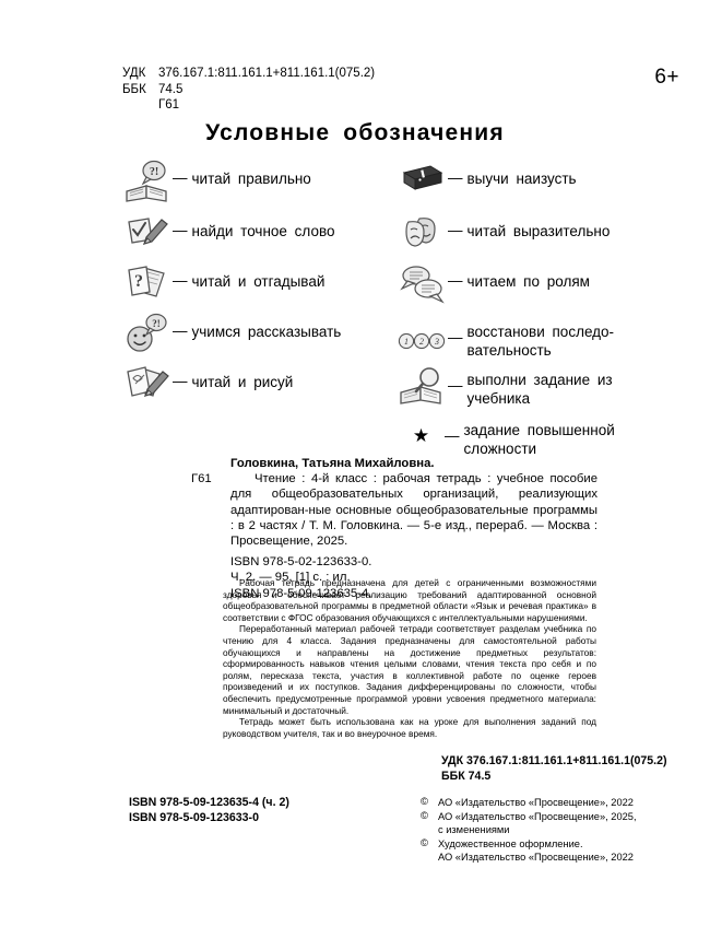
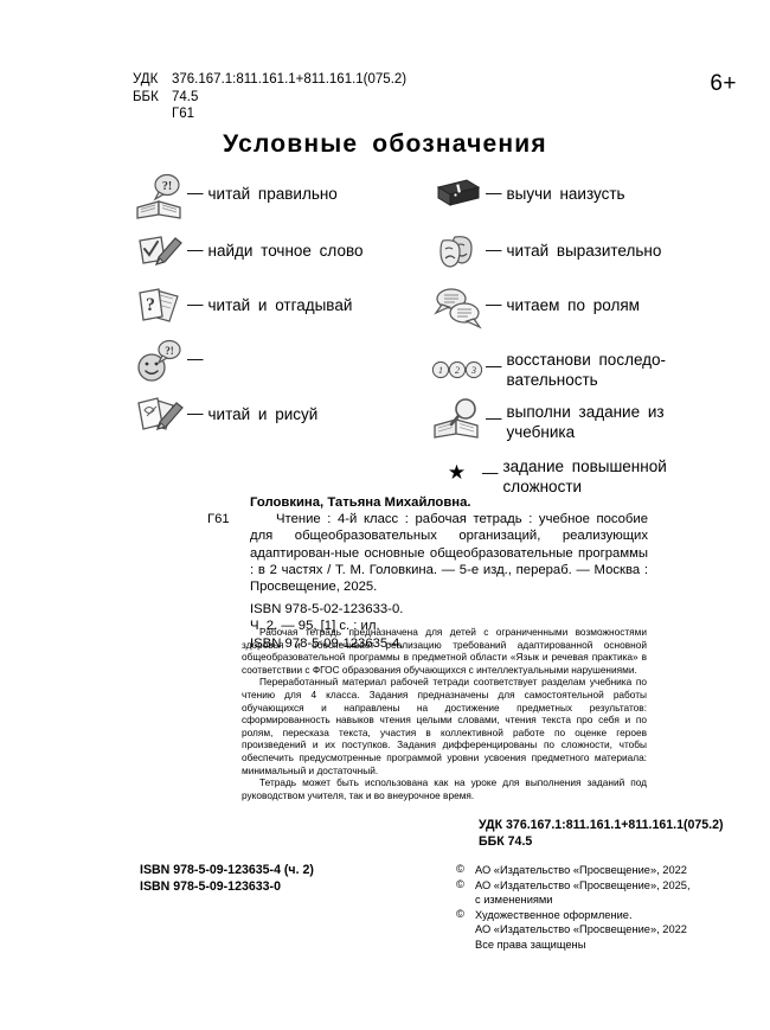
  УДК
  376.167.1:811.161.1+811.161.1(075.2)
  ББК
  74.5
  Г61
  6+
  Условные обозначения
  ?!
  —
  читай правильно
  —
  найди точное слово
  ?
  —
  читай и отгадывай
  ?!
  —
- учимся рассказывать
  —
  читай и рисуй
  —
  выучи наизусть
  —
  читай выразительно
  —
  читаем по ролям
  1
  2
  3
  —
  восстанови последо-вательность
  —
  выполни задание из учебника
  ★
  —
  задание повышенной сложности
  Головкина, Татьяна Михайловна.
  Г61
  Чтение : 4-й класс : рабочая тетрадь : учебное пособие для общеобразовательных организаций, реализующих адаптирован-ные основные общеобразовательные программы : в 2 частях / Т. М. Головкина. — 5-е изд., перераб. — Москва : Просвещение, 2025.
  ISBN 978-5-02-123633-0.
  Ч. 2. — 95, [1] с. : ил.
  ISBN 978-5-09-123635-4.
  Рабочая тетрадь предназначена для детей с ограниченными возможностями здоровья и обеспечивает реализацию требований адаптированной основной общеобразовательной программы в предметной области «Язык и речевая практика» в соответствии с ФГОС образования обучающихся с интеллектуальными нарушениями.
  Переработанный материал рабочей тетради соответствует разделам учебника по чтению для 4 класса. Задания предназначены для самостоятельной работы обучающихся и направлены на достижение предметных результатов: сформированность навыков чтения целыми словами, чтения текста про себя и по ролям, пересказа текста, участия в коллективной работе по оценке героев произведений и их поступков. Задания дифференцированы по сложности, чтобы обеспечить предусмотренные программой уровни усвоения предметного материала: минимальный и достаточный.
  Тетрадь может быть использована как на уроке для выполнения заданий под руководством учителя, так и во внеурочное время.
  УДК 376.167.1:811.161.1+811.161.1(075.2)
  ББК 74.5
  ISBN 978-5-09-123635-4 (ч. 2)
  ISBN 978-5-09-123633-0
  ©
  АО «Издательство «Просвещение», 2022
  ©
  АО «Издательство «Просвещение», 2025,
  с изменениями
  ©
  Художественное оформление.
  АО «Издательство «Просвещение», 2022
+ Все права защищены
